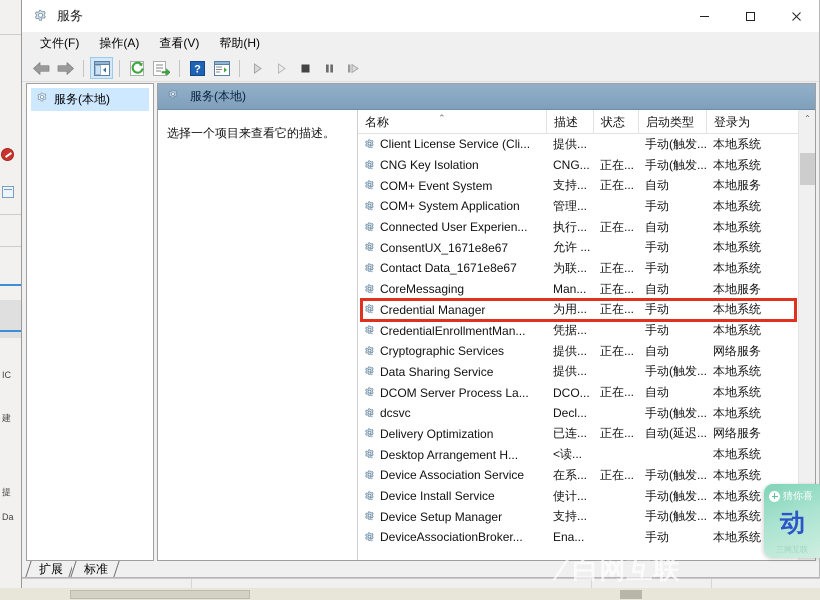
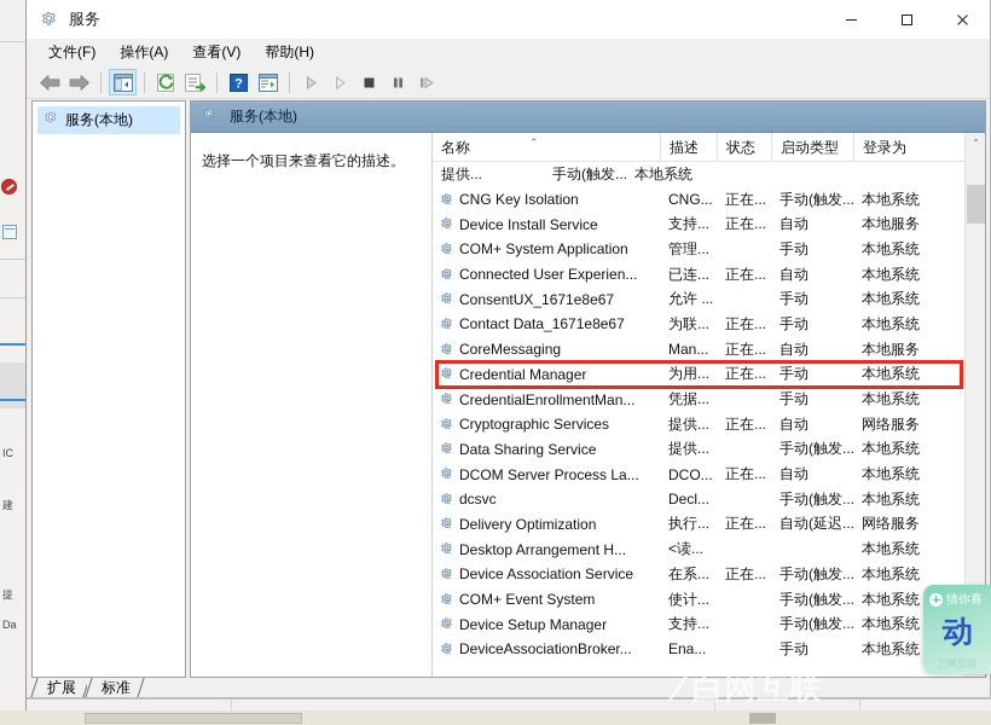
  IC
  建
  提
  Da
  服务
  文件(F)
  操作(A)
  查看(V)
  帮助(H)
  ?
  服务(本地)
  服务(本地)
  选择一个项目来查看它的描述。
  名称
  ⌃
  描述
  状态
  启动类型
  登录为
- Client License Service (Cli...
  提供...
  手动(触发...
  本地系统
  CNG Key Isolation
  CNG...
  正在...
  手动(触发...
  本地系统
- COM+ Event System
+ Device Install Service
  支持...
  正在...
  自动
  本地服务
  COM+ System Application
  管理...
  手动
  本地系统
  Connected User Experien...
- 执行...
+ 已连...
  正在...
  自动
  本地系统
  ConsentUX_1671e8e67
  允许 ...
  手动
  本地系统
  Contact Data_1671e8e67
  为联...
  正在...
  手动
  本地系统
  CoreMessaging
  Man...
  正在...
  自动
  本地服务
  Credential Manager
  为用...
  正在...
  手动
  本地系统
  CredentialEnrollmentMan...
  凭据...
  手动
  本地系统
  Cryptographic Services
  提供...
  正在...
  自动
  网络服务
  Data Sharing Service
  提供...
  手动(触发...
  本地系统
  DCOM Server Process La...
  DCO...
  正在...
  自动
  本地系统
  dcsvc
  Decl...
  手动(触发...
  本地系统
  Delivery Optimization
- 已连...
+ 执行...
  正在...
  自动(延迟...
  网络服务
  Desktop Arrangement H...
  <读...
  本地系统
  Device Association Service
  在系...
  正在...
  手动(触发...
  本地系统
- Device Install Service
+ COM+ Event System
  使计...
  手动(触发...
  本地系统
  Device Setup Manager
  支持...
  手动(触发...
  本地系统
  DeviceAssociationBroker...
  Ena...
  手动
  本地系统
  ⌃
  扩展
  标准
  猜你喜
  动
  三网互联
